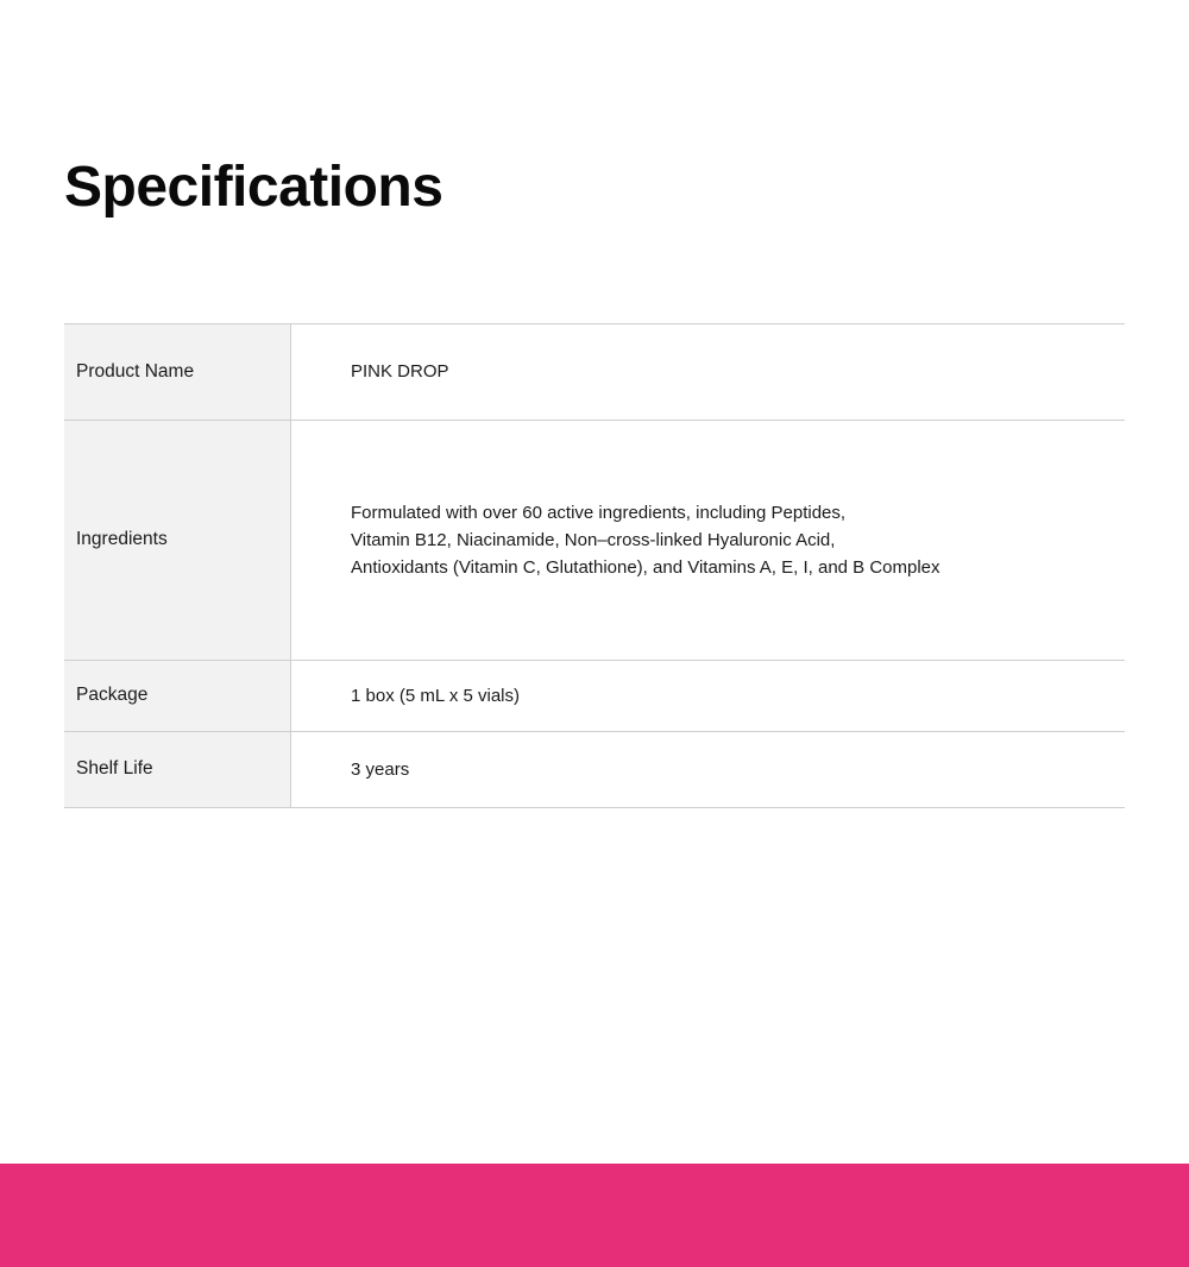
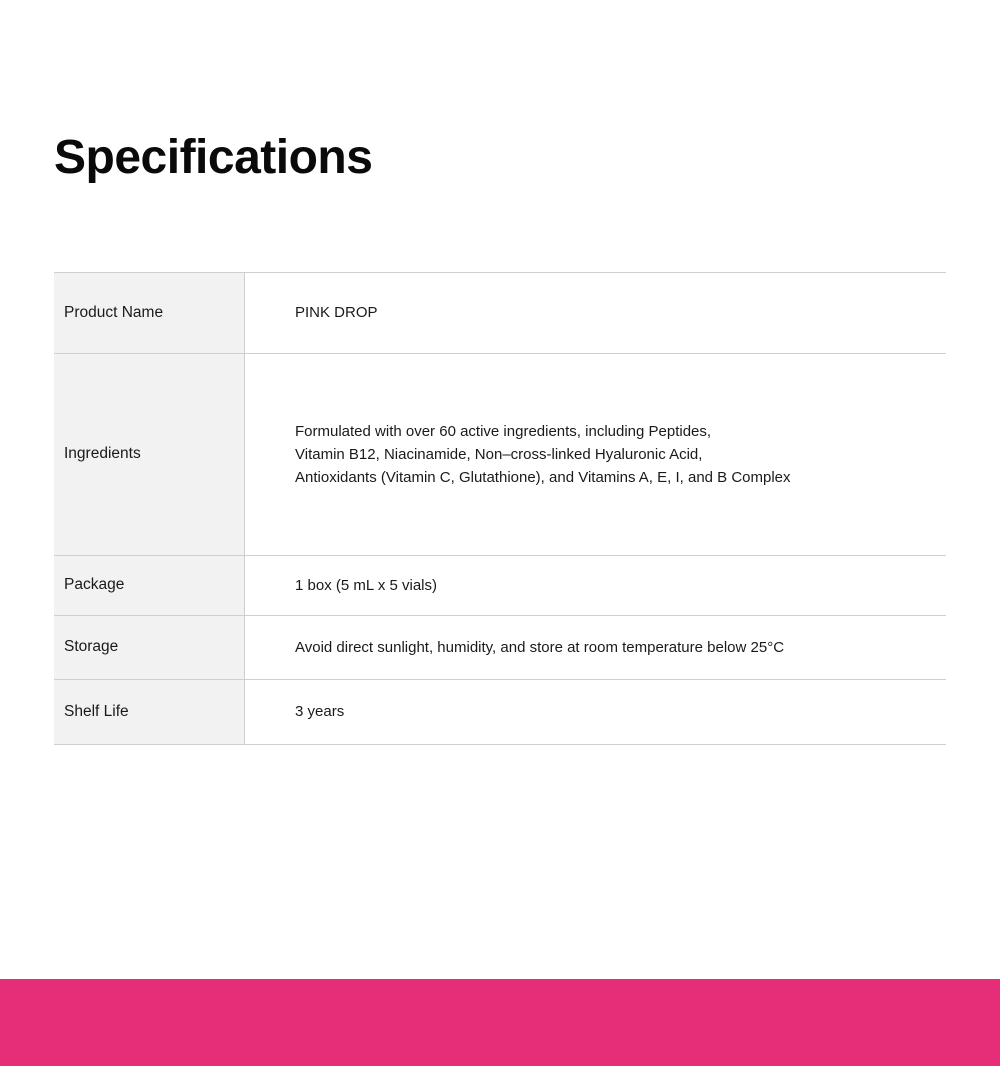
  Specifications
  Product Name	PINK DROP
  Ingredients	Formulated with over 60 active ingredients, including Peptides, Vitamin B12, Niacinamide, Non–cross-linked Hyaluronic Acid, Antioxidants (Vitamin C, Glutathione), and Vitamins A, E, I, and B Complex
  Package	1 box (5 mL x 5 vials)
+ Storage	Avoid direct sunlight, humidity, and store at room temperature below 25°C
  Shelf Life	3 years
